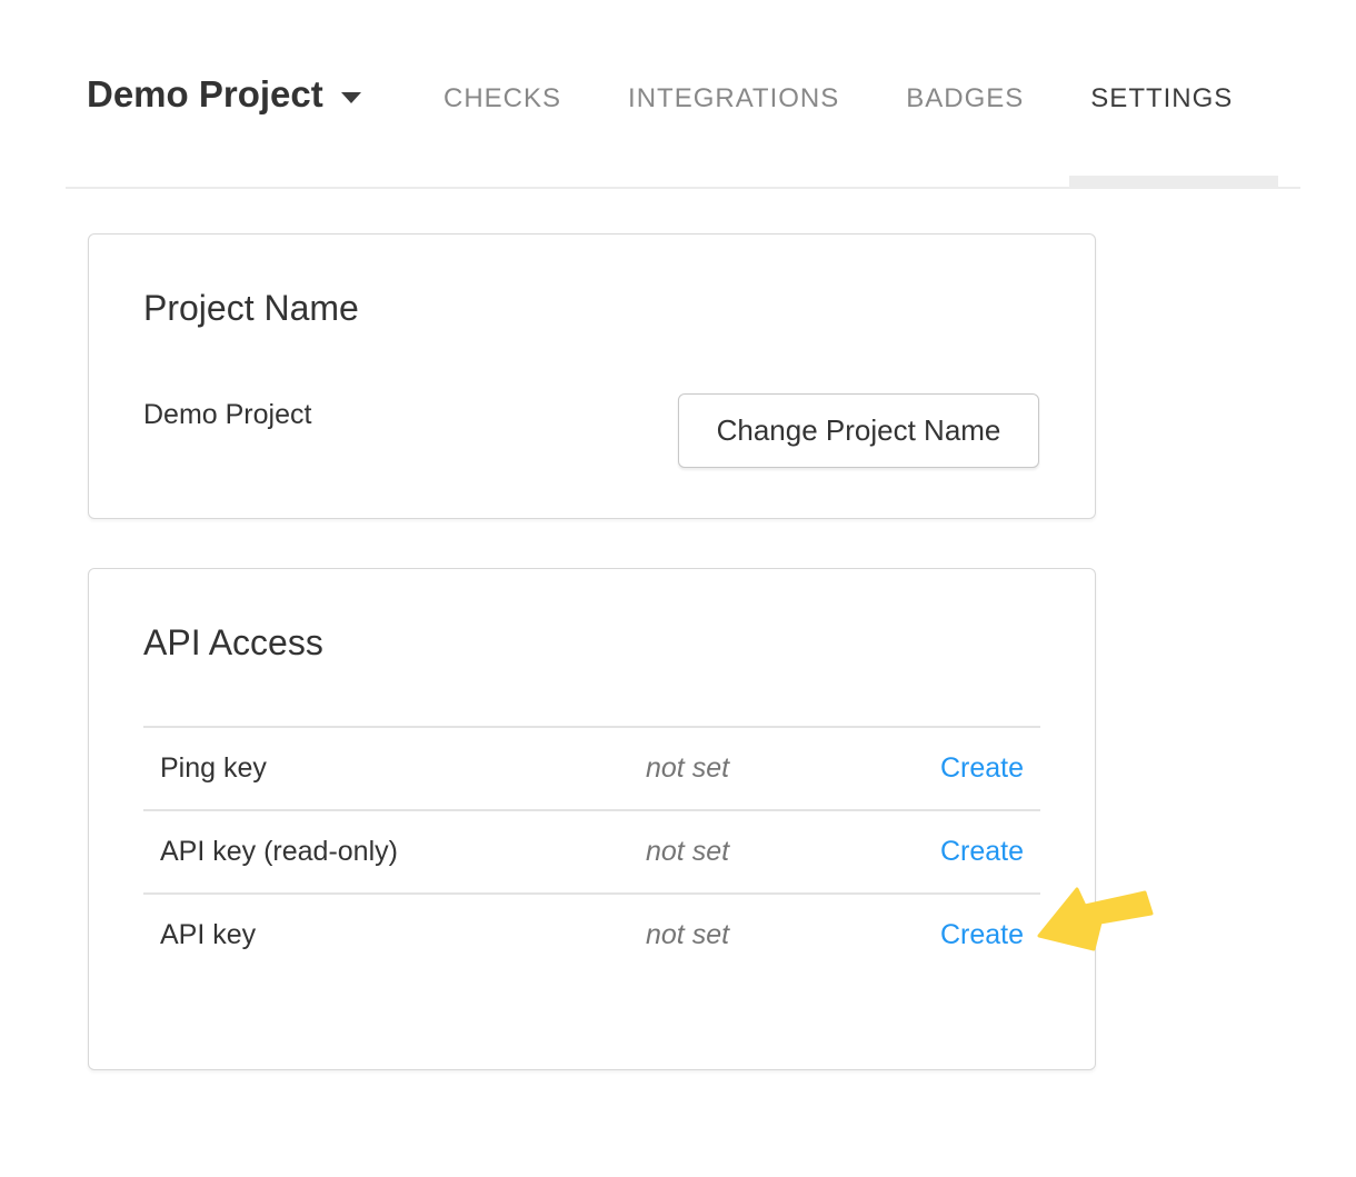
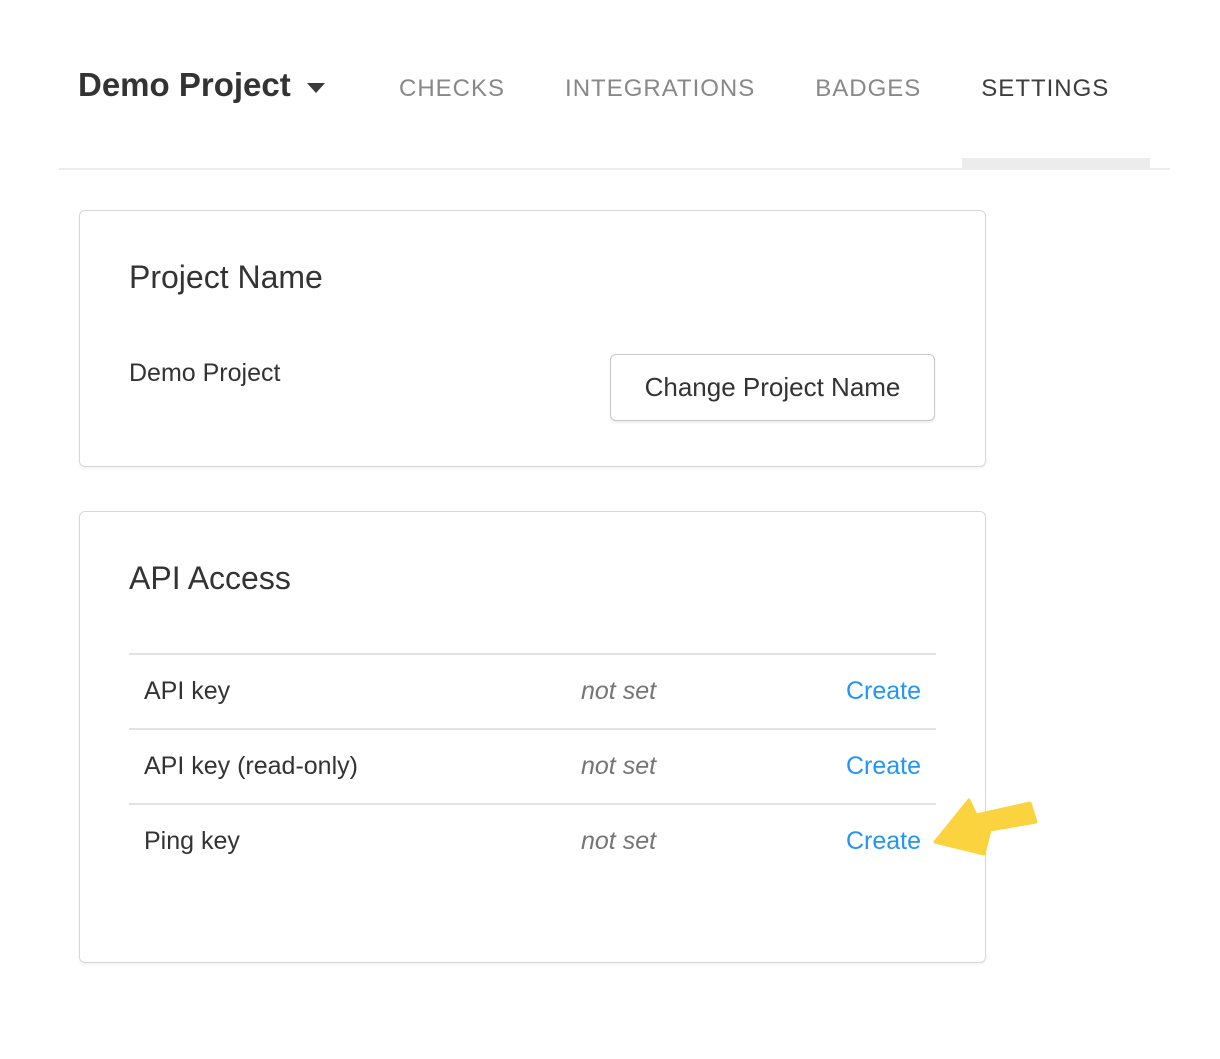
  Demo Project
  CHECKS
  INTEGRATIONS
  BADGES
  SETTINGS
  Project Name
  Demo Project
  Change Project Name
  API Access
- Ping key
+ API key
  not set
  Create
  API key (read-only)
  not set
  Create
- API key
+ Ping key
  not set
  Create
